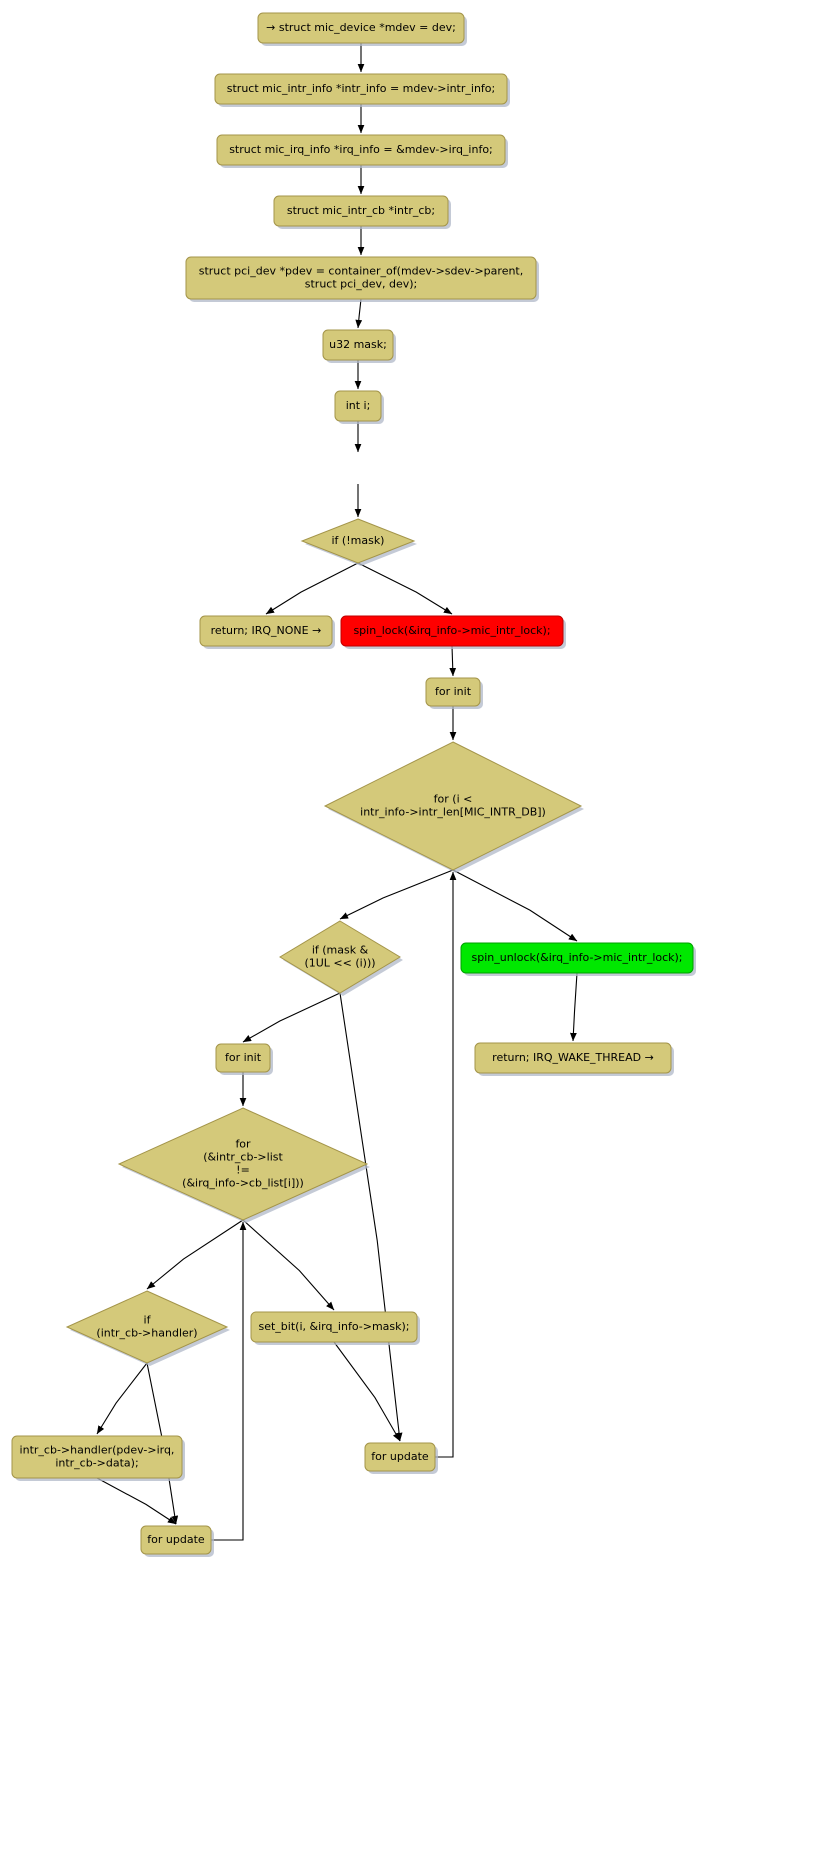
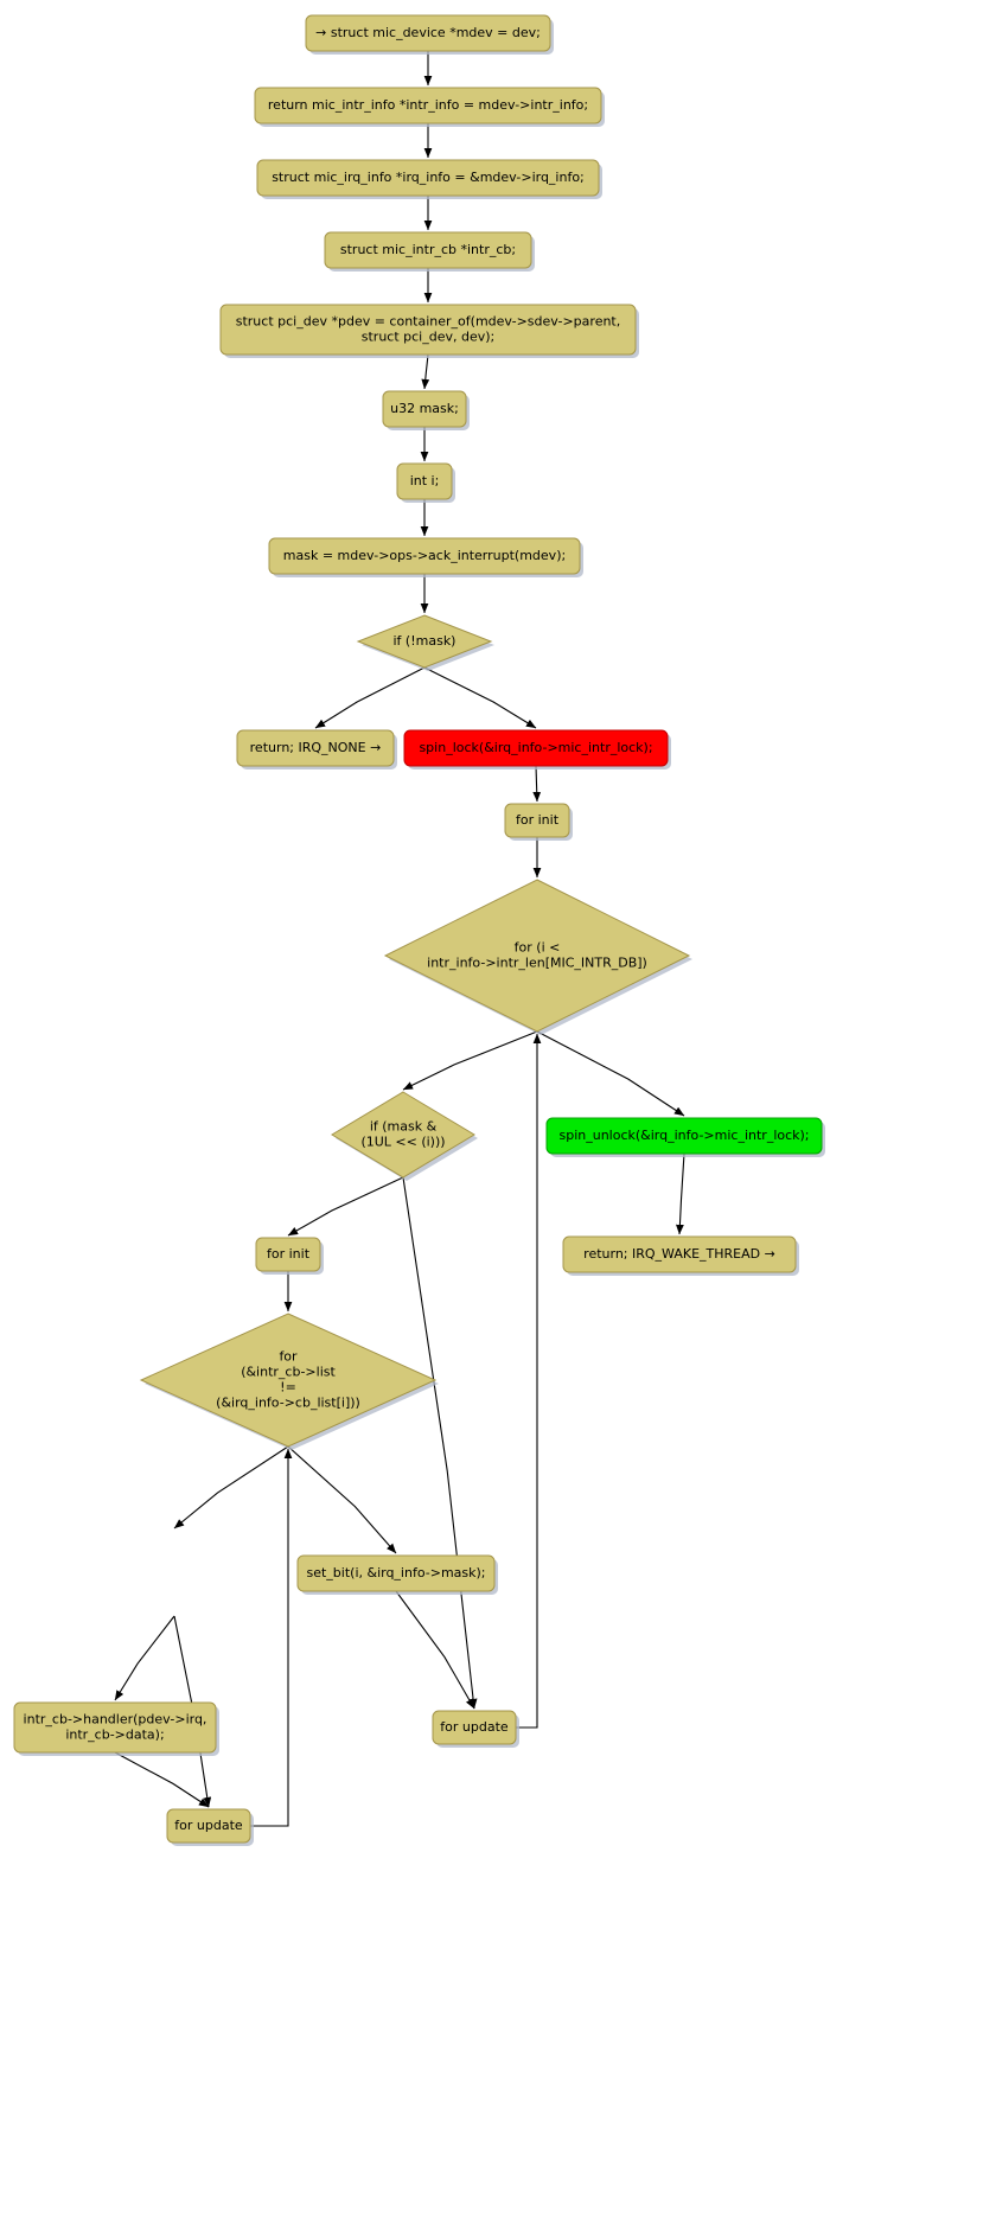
  → struct mic_device *mdev = dev;
- struct mic_intr_info *intr_info = mdev->intr_info;
+ return mic_intr_info *intr_info = mdev->intr_info;
  struct mic_irq_info *irq_info = &mdev->irq_info;
  struct mic_intr_cb *intr_cb;
  struct pci_dev *pdev = container_of(mdev->sdev->parent,
  struct pci_dev, dev);
  u32 mask;
  int i;
+ mask = mdev->ops->ack_interrupt(mdev);
  if (!mask)
  return; IRQ_NONE →
  spin_lock(&irq_info->mic_intr_lock);
  for init
  for (i <
  intr_info->intr_len[MIC_INTR_DB])
  if (mask &
  (1UL << (i)))
  spin_unlock(&irq_info->mic_intr_lock);
  for init
  return; IRQ_WAKE_THREAD →
  for
  (&intr_cb->list
  !=
  (&irq_info->cb_list[i]))
- if
- (intr_cb->handler)
  set_bit(i, &irq_info->mask);
  intr_cb->handler(pdev->irq,
  intr_cb->data);
  for update
  for update
